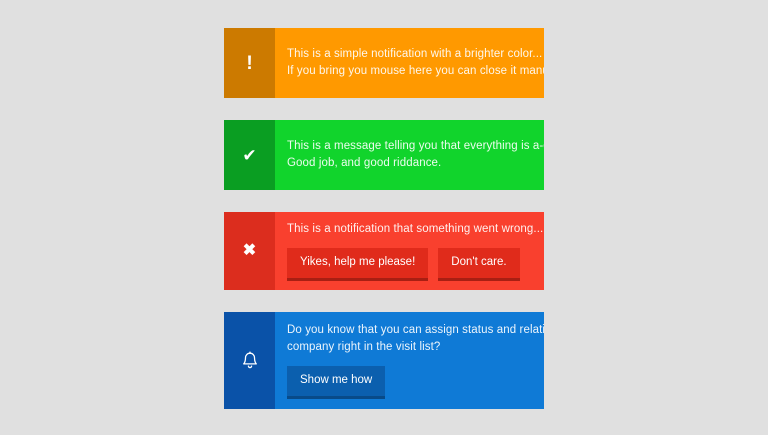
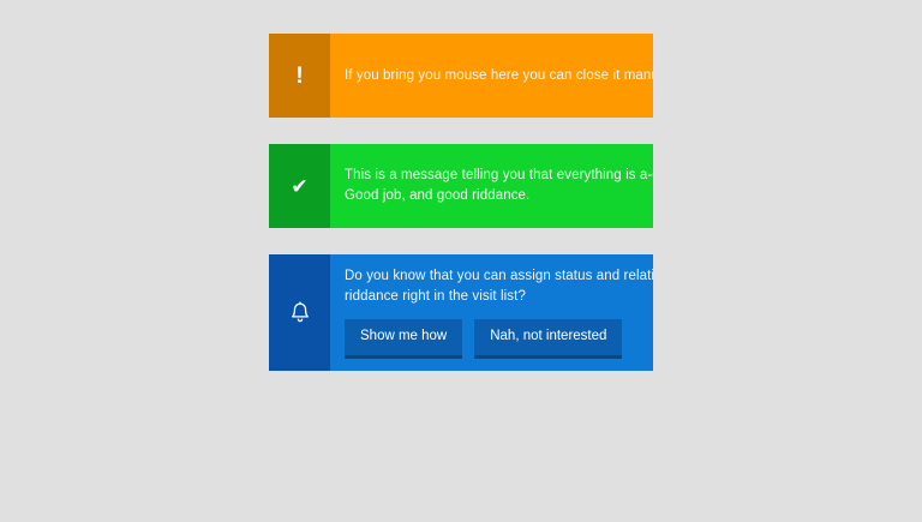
  !
- This is a simple notification with a brighter color...
  If you bring you mouse here you can close it man
  ✔
  This is a message telling you that everything is a-
  Good job, and good riddance.
- ✖
- This is a notification that something went wrong...
- Yikes, help me please!
- Don't care.
  Do you know that you can assign status and relati
- company right in the visit list?
+ riddance right in the visit list?
  Show me how
+ Nah, not interested
